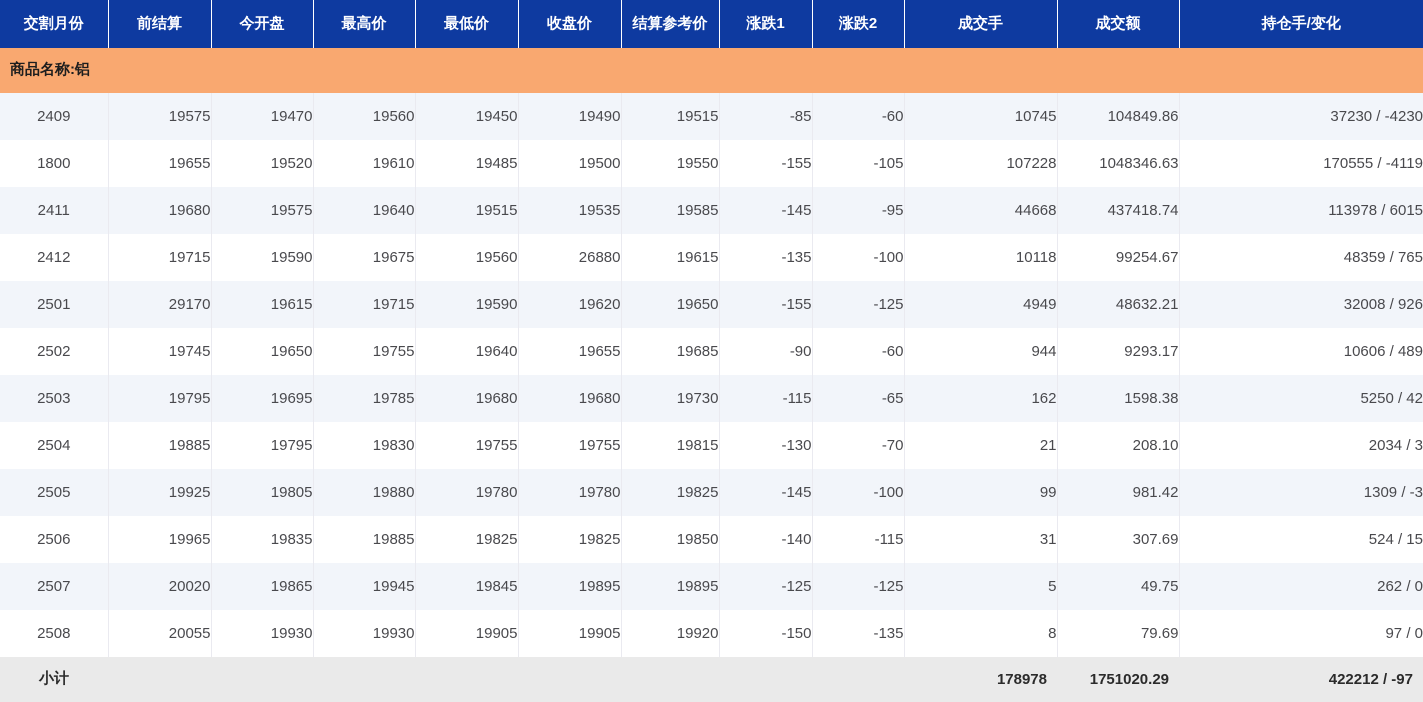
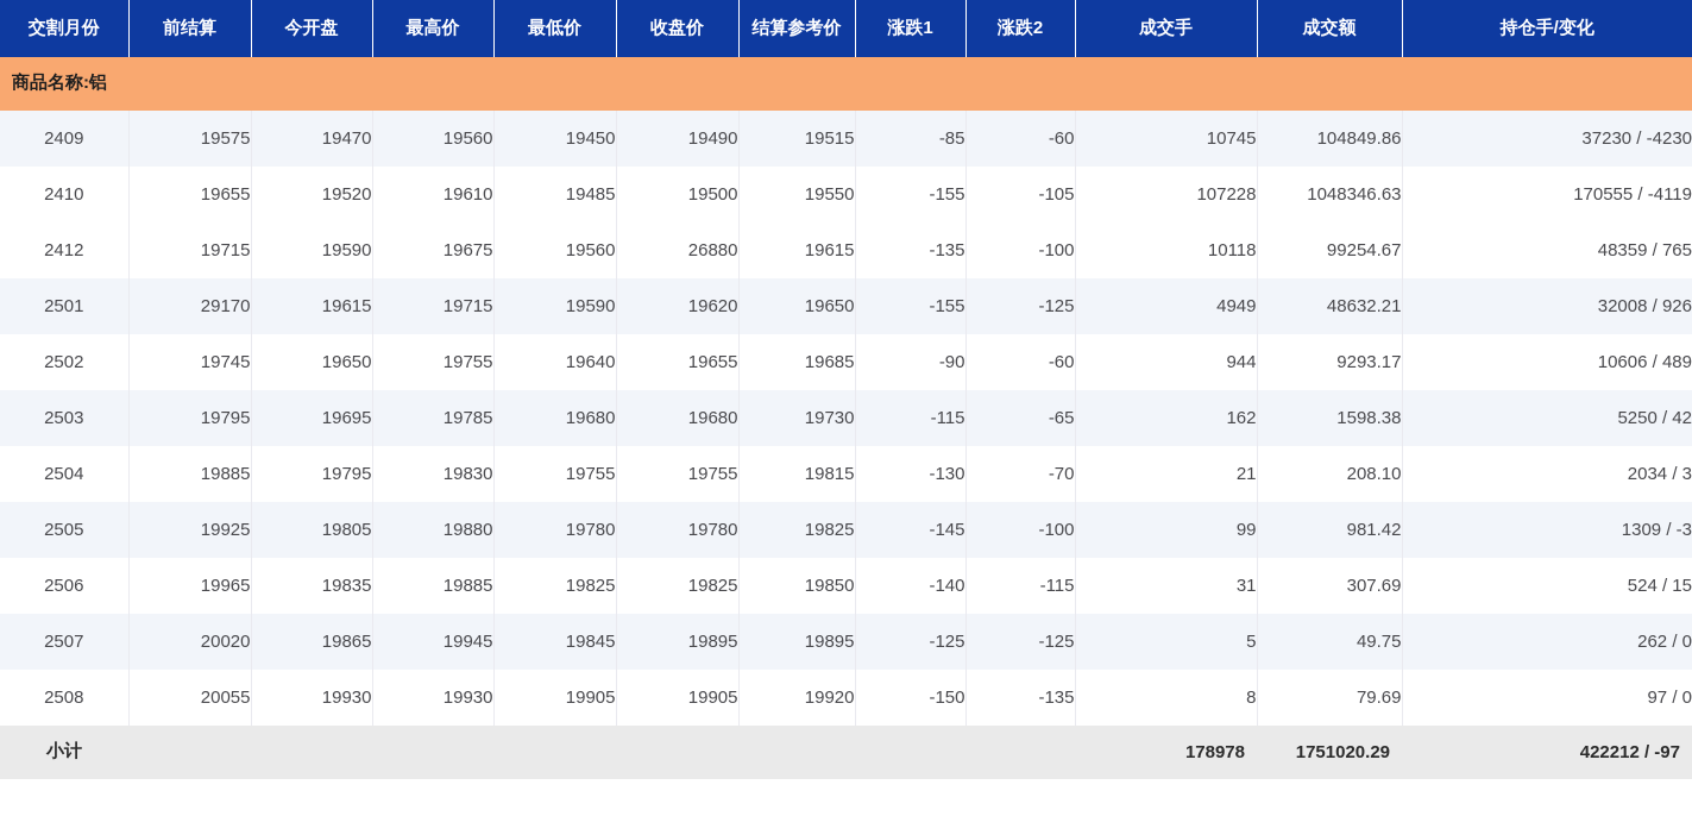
  交割月份	前结算	今开盘	最高价	最低价	收盘价	结算参考价	涨跌1	涨跌2	成交手	成交额	持仓手/变化
  商品名称:铝
  2409	19575	19470	19560	19450	19490	19515	-85	-60	10745	104849.86	37230 / -4230
- 1800	19655	19520	19610	19485	19500	19550	-155	-105	107228	1048346.63	170555 / -4119
+ 2410	19655	19520	19610	19485	19500	19550	-155	-105	107228	1048346.63	170555 / -4119
- 2411	19680	19575	19640	19515	19535	19585	-145	-95	44668	437418.74	113978 / 6015
  2412	19715	19590	19675	19560	26880	19615	-135	-100	10118	99254.67	48359 / 765
  2501	29170	19615	19715	19590	19620	19650	-155	-125	4949	48632.21	32008 / 926
  2502	19745	19650	19755	19640	19655	19685	-90	-60	944	9293.17	10606 / 489
  2503	19795	19695	19785	19680	19680	19730	-115	-65	162	1598.38	5250 / 42
  2504	19885	19795	19830	19755	19755	19815	-130	-70	21	208.10	2034 / 3
  2505	19925	19805	19880	19780	19780	19825	-145	-100	99	981.42	1309 / -3
  2506	19965	19835	19885	19825	19825	19850	-140	-115	31	307.69	524 / 15
  2507	20020	19865	19945	19845	19895	19895	-125	-125	5	49.75	262 / 0
  2508	20055	19930	19930	19905	19905	19920	-150	-135	8	79.69	97 / 0
  小计									178978	1751020.29	422212 / -97
